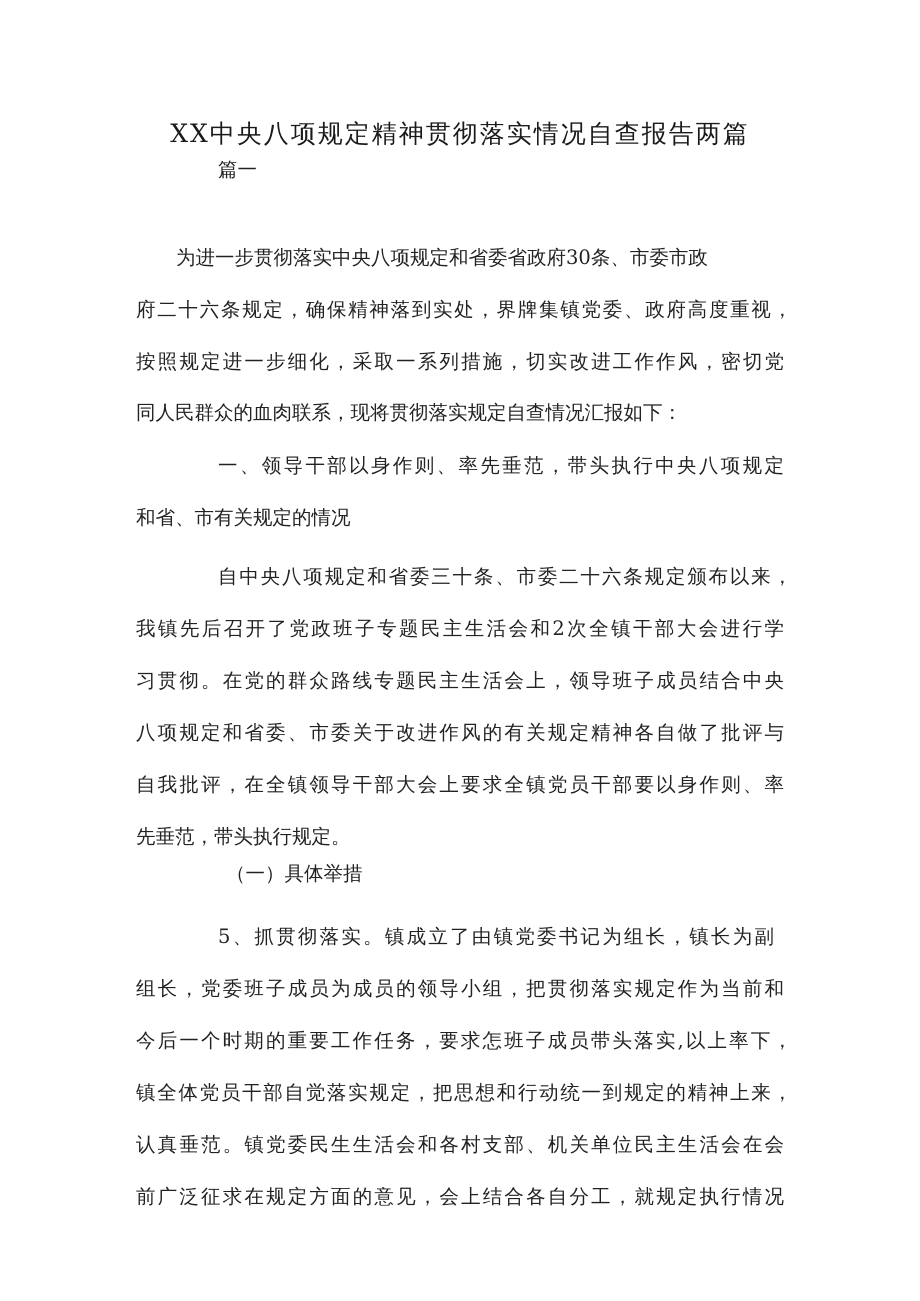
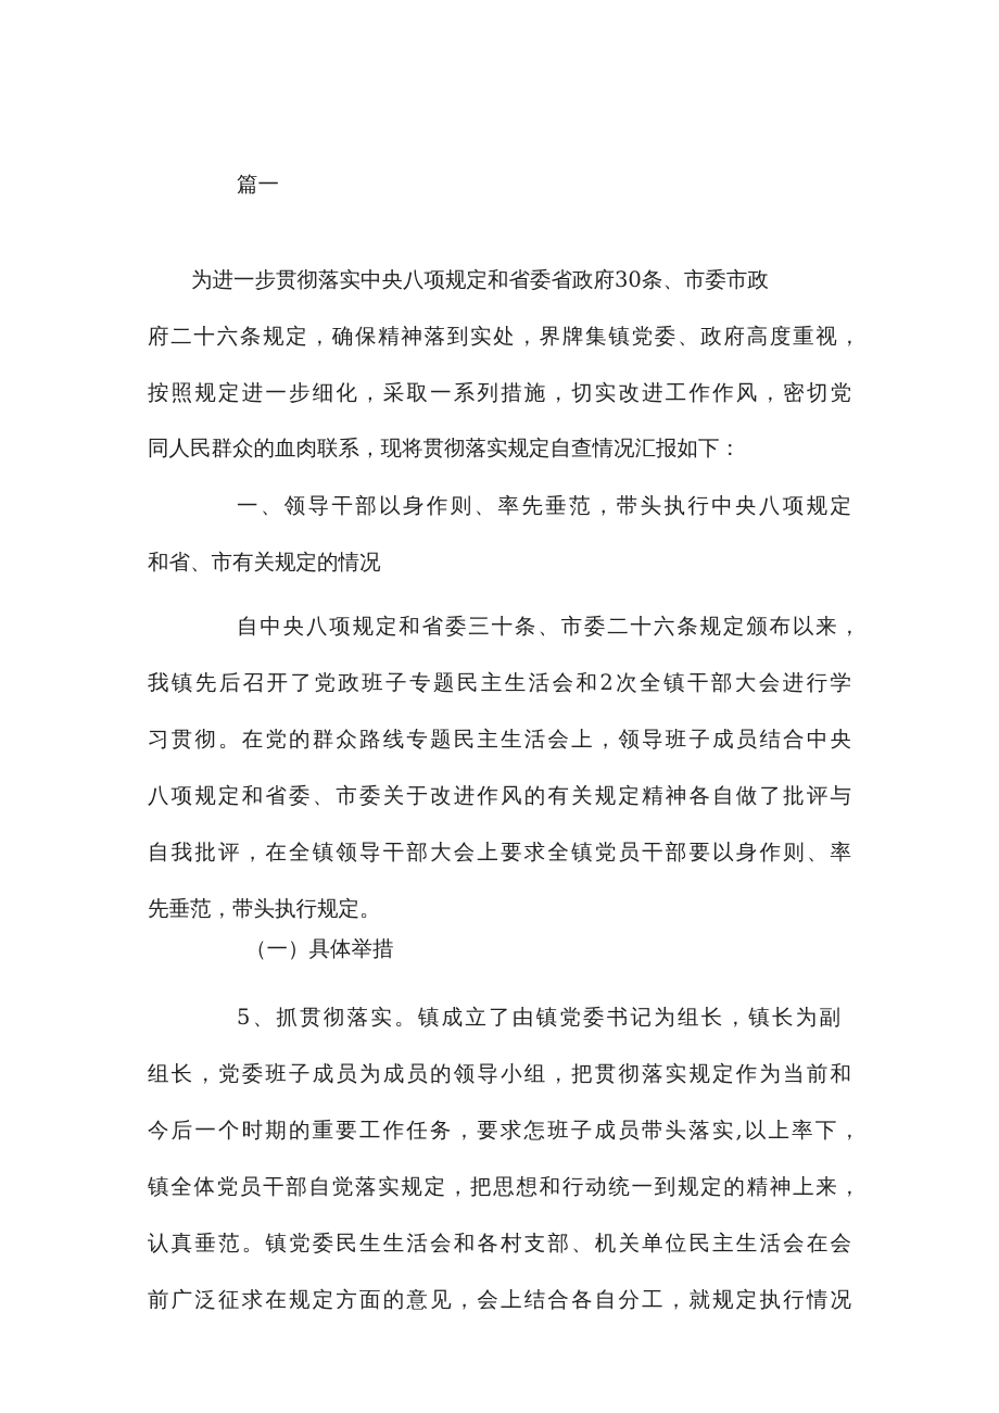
- XX中央八项规定精神贯彻落实情况自查报告两篇
  篇一
  为进一步贯彻落实中央八项规定和省委省政府30条、市委市政
  府二十六条规定，确保精神落到实处，界牌集镇党委、政府高度重视，
  按照规定进一步细化，采取一系列措施，切实改进工作作风，密切党
  同人民群众的血肉联系，现将贯彻落实规定自查情况汇报如下：
  一、领导干部以身作则、率先垂范，带头执行中央八项规定
  和省、市有关规定的情况
  自中央八项规定和省委三十条、市委二十六条规定颁布以来，
  我镇先后召开了党政班子专题民主生活会和2次全镇干部大会进行学
  习贯彻。在党的群众路线专题民主生活会上，领导班子成员结合中央
  八项规定和省委、市委关于改进作风的有关规定精神各自做了批评与
  自我批评，在全镇领导干部大会上要求全镇党员干部要以身作则、率
  先垂范，带头执行规定。
  （一）具体举措
  5、抓贯彻落实。镇成立了由镇党委书记为组长，镇长为副
  组长，党委班子成员为成员的领导小组，把贯彻落实规定作为当前和
  今后一个时期的重要工作任务，要求怎班子成员带头落实,以上率下，
  镇全体党员干部自觉落实规定，把思想和行动统一到规定的精神上来，
  认真垂范。镇党委民生生活会和各村支部、机关单位民主生活会在会
  前广泛征求在规定方面的意见，会上结合各自分工，就规定执行情况
